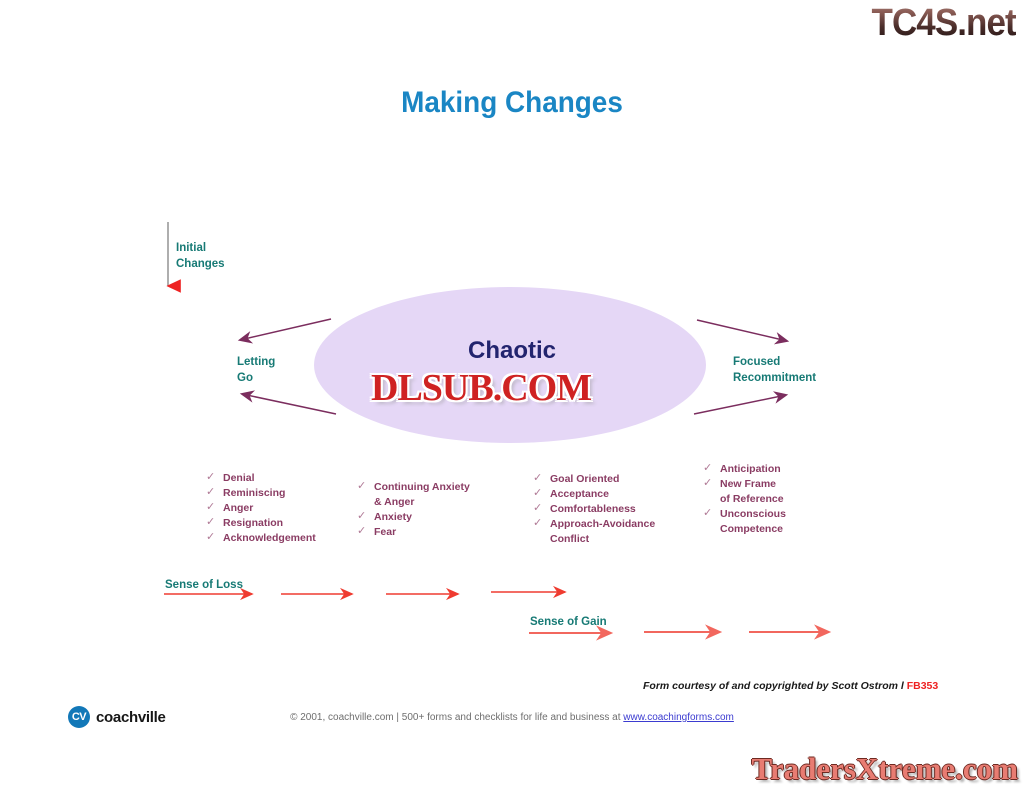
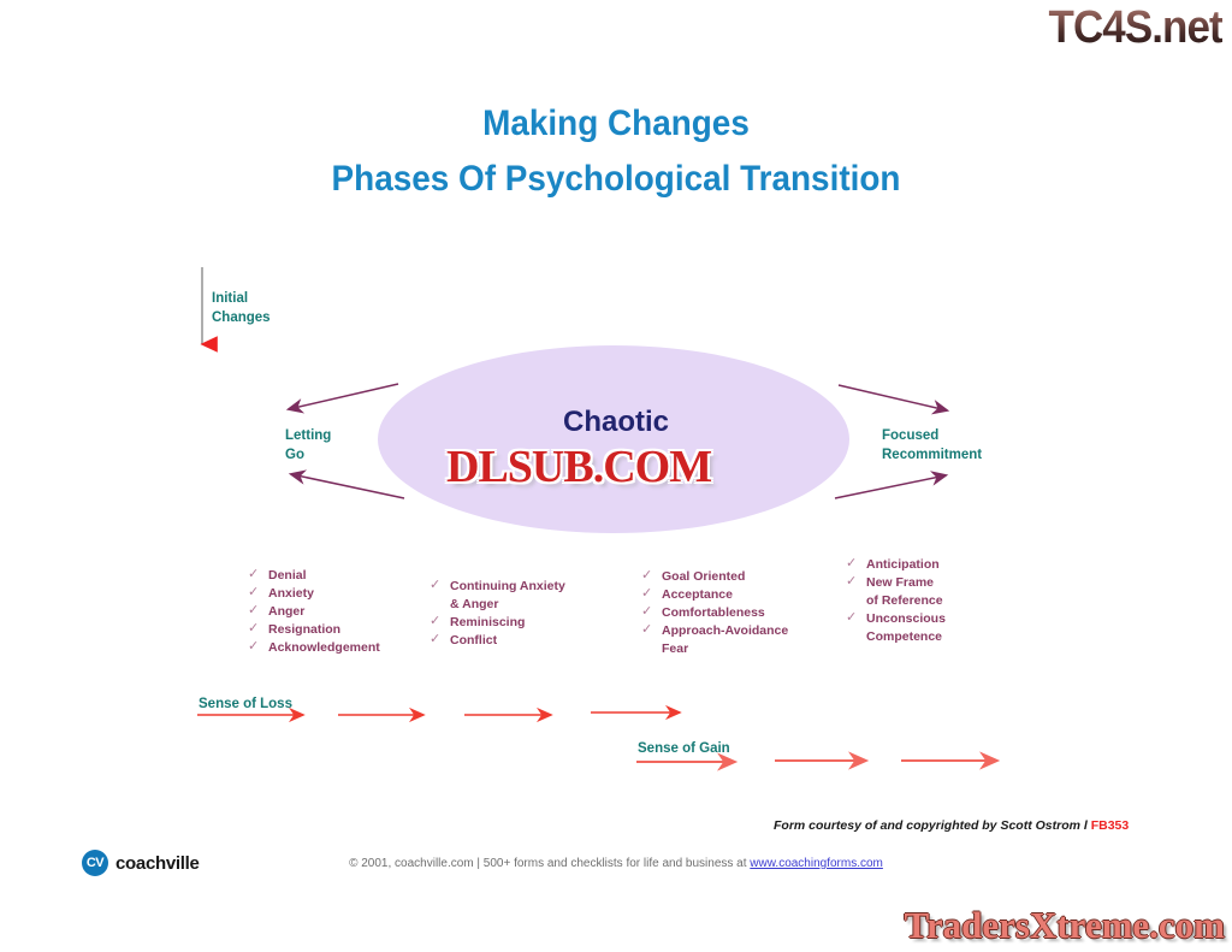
  TC4S.net
  Making Changes
+ Phases Of Psychological Transition
  Initial
  Changes
  Letting
  Go
  Focused
  Recommitment
  Sense of Loss
  Sense of Gain
  Chaotic
  ✓
  Denial
  ✓
- Reminiscing
+ Anxiety
  ✓
  Anger
  ✓
  Resignation
  ✓
  Acknowledgement
  ✓
  Continuing Anxiety
  & Anger
  ✓
- Anxiety
+ Reminiscing
  ✓
- Fear
+ Conflict
  ✓
  Goal Oriented
  ✓
  Acceptance
  ✓
  Comfortableness
  ✓
  Approach-Avoidance
- Conflict
+ Fear
  ✓
  Anticipation
  ✓
  New Frame
  of Reference
  ✓
  Unconscious
  Competence
  DLSUB.COM
  Form courtesy of and copyrighted by Scott Ostrom l FB353
  © 2001, coachville.com | 500+ forms and checklists for life and business at www.coachingforms.com
  CV
  coachville
  TradersXtreme.com
